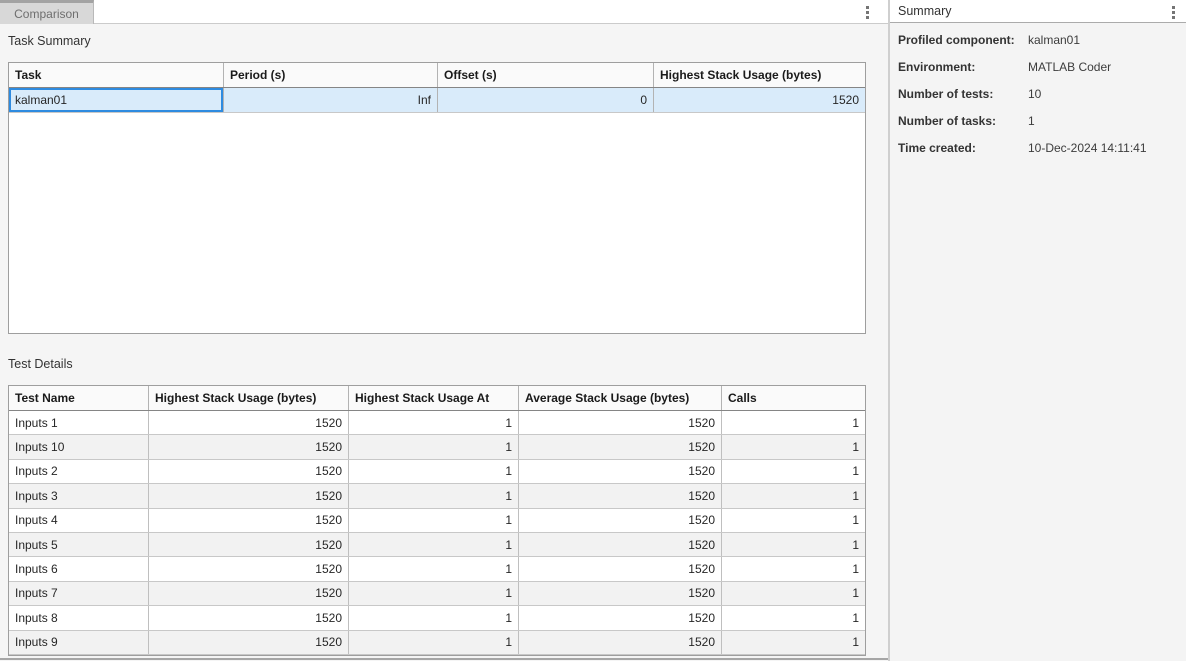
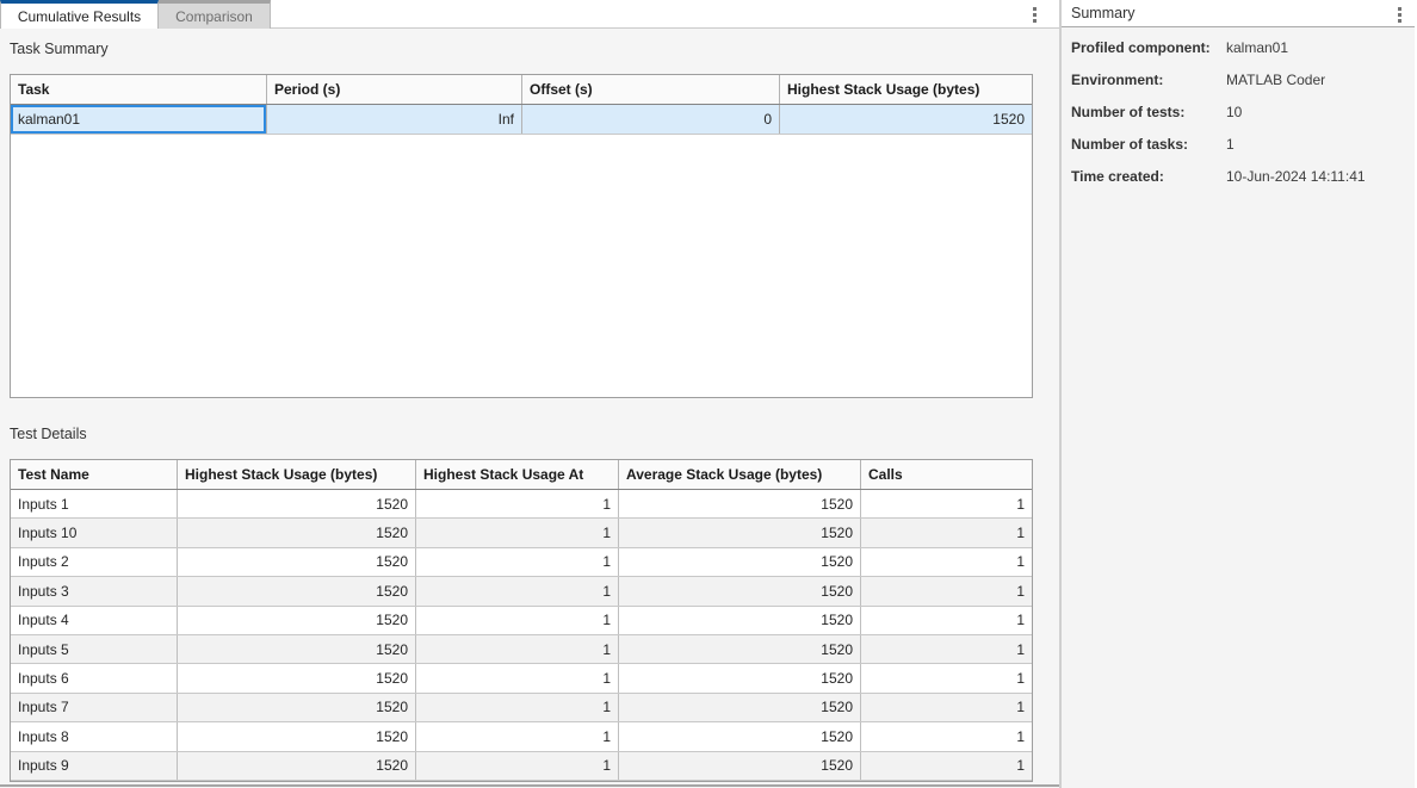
+ Cumulative Results
  Comparison
  Task Summary
  Task
  Period (s)
  Offset (s)
  Highest Stack Usage (bytes)
  kalman01
  Inf
  0
  1520
  Test Details
  Test Name
  Highest Stack Usage (bytes)
  Highest Stack Usage At
  Average Stack Usage (bytes)
  Calls
  Inputs 1
  1520
  1
  1520
  1
  Inputs 10
  1520
  1
  1520
  1
  Inputs 2
  1520
  1
  1520
  1
  Inputs 3
  1520
  1
  1520
  1
  Inputs 4
  1520
  1
  1520
  1
  Inputs 5
  1520
  1
  1520
  1
  Inputs 6
  1520
  1
  1520
  1
  Inputs 7
  1520
  1
  1520
  1
  Inputs 8
  1520
  1
  1520
  1
  Inputs 9
  1520
  1
  1520
  1
  Summary
  Profiled component:
  kalman01
  Environment:
  MATLAB Coder
  Number of tests:
  10
  Number of tasks:
  1
  Time created:
- 10-Dec-2024 14:11:41
+ 10-Jun-2024 14:11:41
